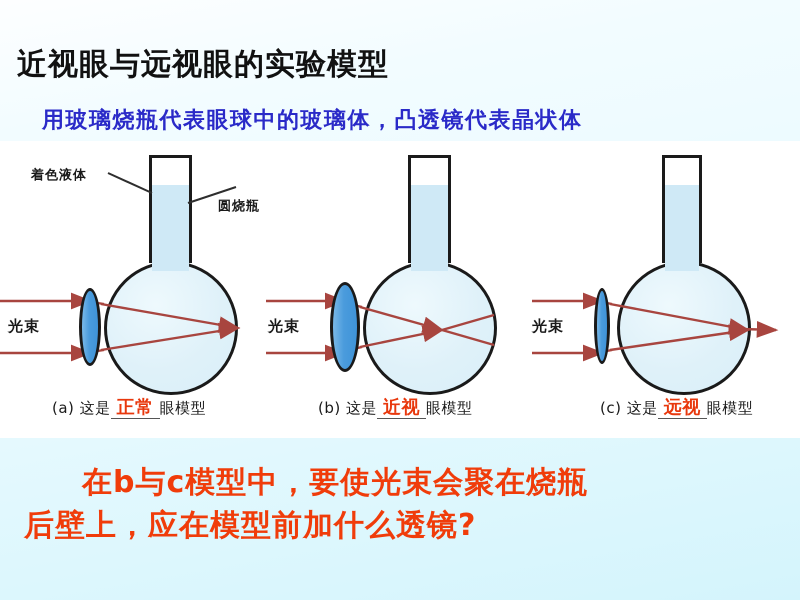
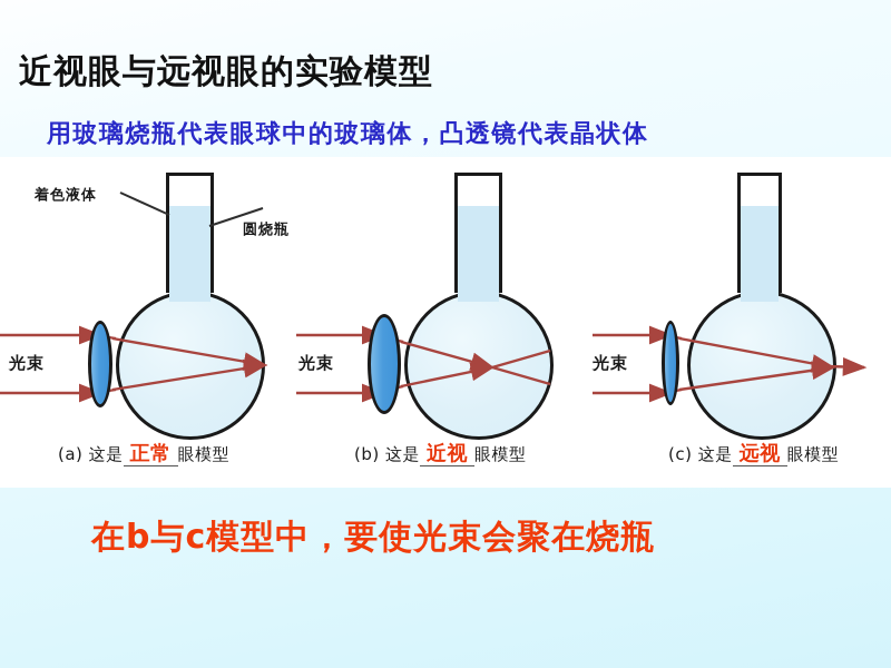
  近视眼与远视眼的实验模型
  用玻璃烧瓶代表眼球中的玻璃体，凸透镜代表晶状体
  着色液体
  圆烧瓶
  光束
  光束
  光束
  (a) 这是 正常 眼模型
  (b) 这是 近视 眼模型
  (c) 这是 远视 眼模型
  在b与c模型中，要使光束会聚在烧瓶
- 后壁上，应在模型前加什么透镜?
